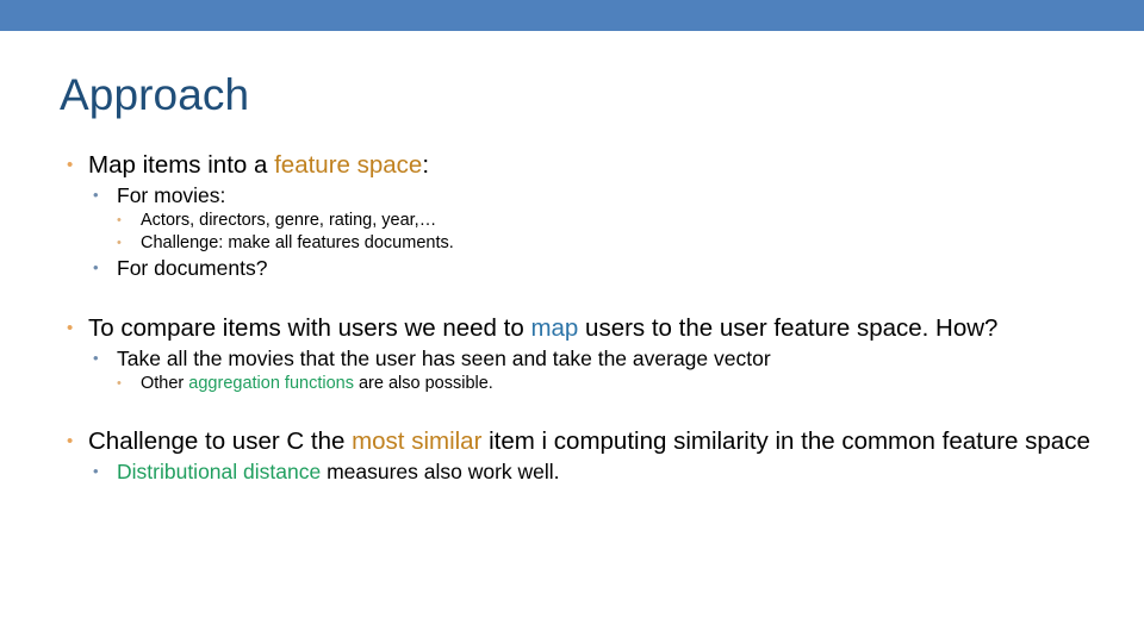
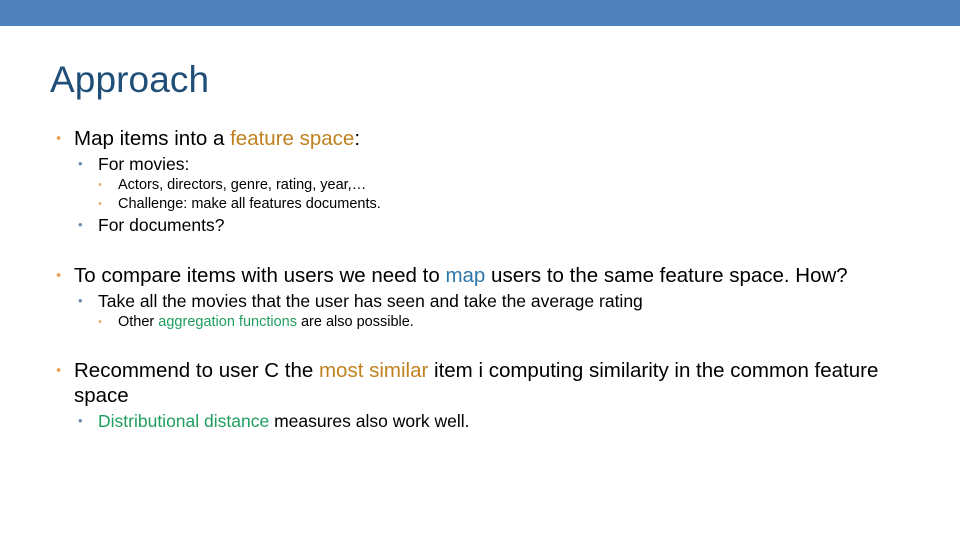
  Approach
  •
  Map items into a feature space:
  •
  For movies:
  •
  Actors, directors, genre, rating, year,…
  •
  Challenge: make all features documents.
  •
  For documents?
  •
- To compare items with users we need to map users to the user feature space. How?
+ To compare items with users we need to map users to the same feature space. How?
  •
- Take all the movies that the user has seen and take the average vector
+ Take all the movies that the user has seen and take the average rating
  •
  Other aggregation functions are also possible.
  •
- Challenge to user C the most similar item i computing similarity in the common feature space
+ Recommend to user C the most similar item i computing similarity in the common feature space
  •
  Distributional distance measures also work well.
